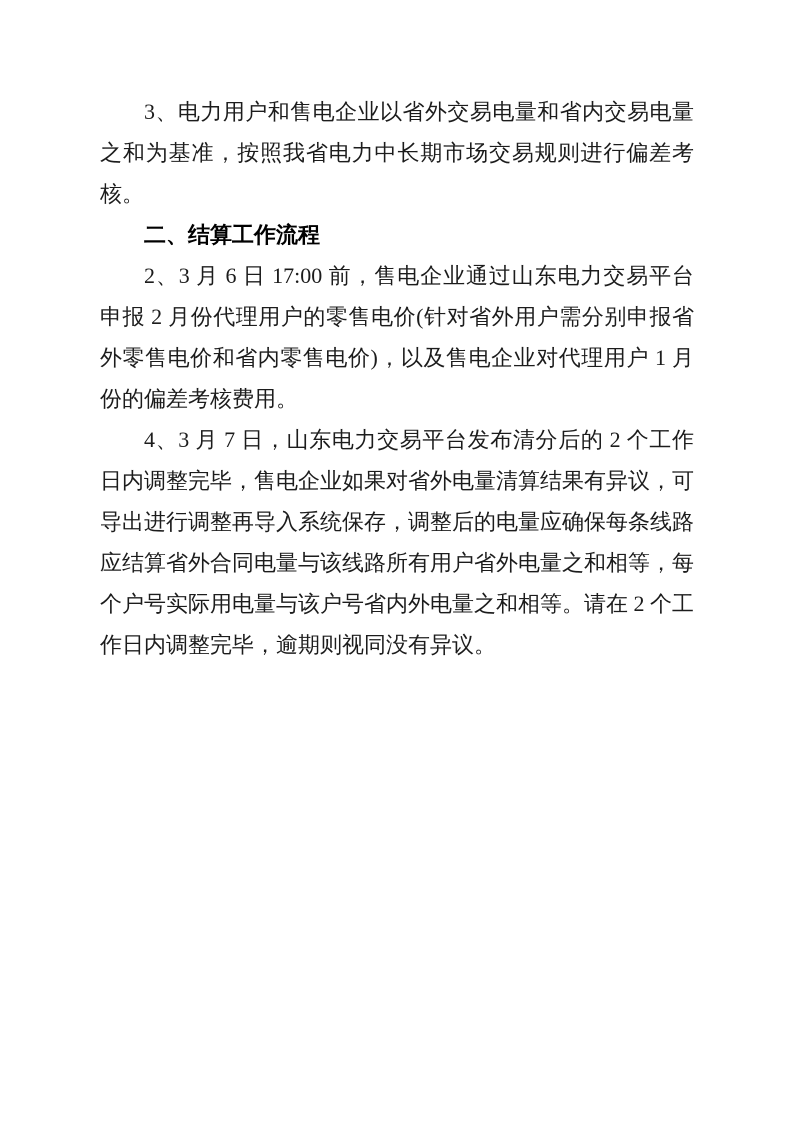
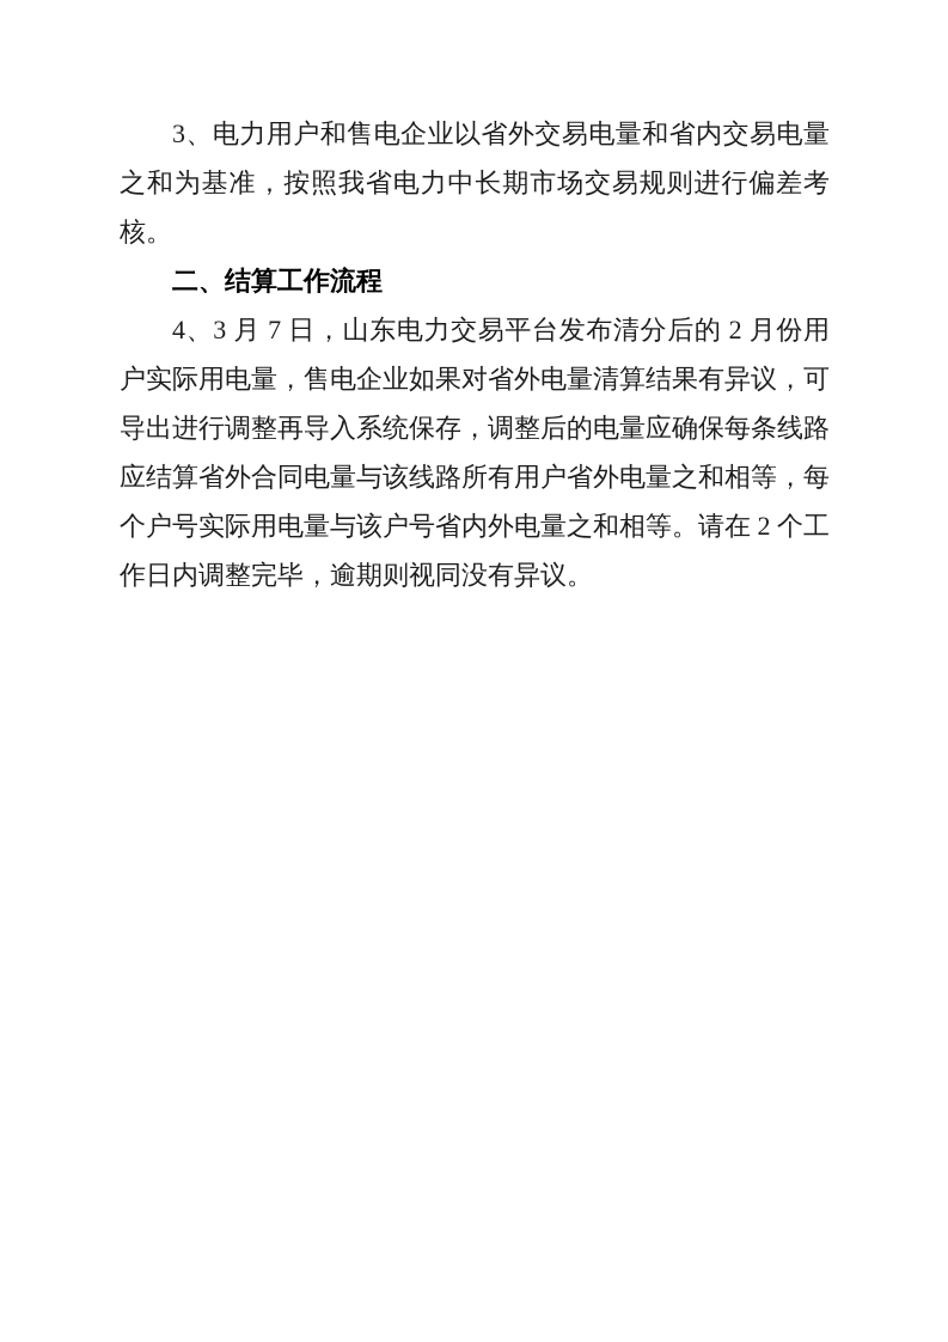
  3、电力用户和售电企业以省外交易电量和省内交易电量之和为基准，按照我省电力中长期市场交易规则进行偏差考核。
  二、结算工作流程
- 2、3 月 6 日 17:00 前，售电企业通过山东电力交易平台申报 2 月份代理用户的零售电价(针对省外用户需分别申报省外零售电价和省内零售电价)，以及售电企业对代理用户 1 月份的偏差考核费用。
- 4、3 月 7 日，山东电力交易平台发布清分后的 2 个工作日内调整完毕，售电企业如果对省外电量清算结果有异议，可导出进行调整再导入系统保存，调整后的电量应确保每条线路应结算省外合同电量与该线路所有用户省外电量之和相等，每个户号实际用电量与该户号省内外电量之和相等。请在 2 个工作日内调整完毕，逾期则视同没有异议。
+ 4、3 月 7 日，山东电力交易平台发布清分后的 2 月份用户实际用电量，售电企业如果对省外电量清算结果有异议，可导出进行调整再导入系统保存，调整后的电量应确保每条线路应结算省外合同电量与该线路所有用户省外电量之和相等，每个户号实际用电量与该户号省内外电量之和相等。请在 2 个工作日内调整完毕，逾期则视同没有异议。
